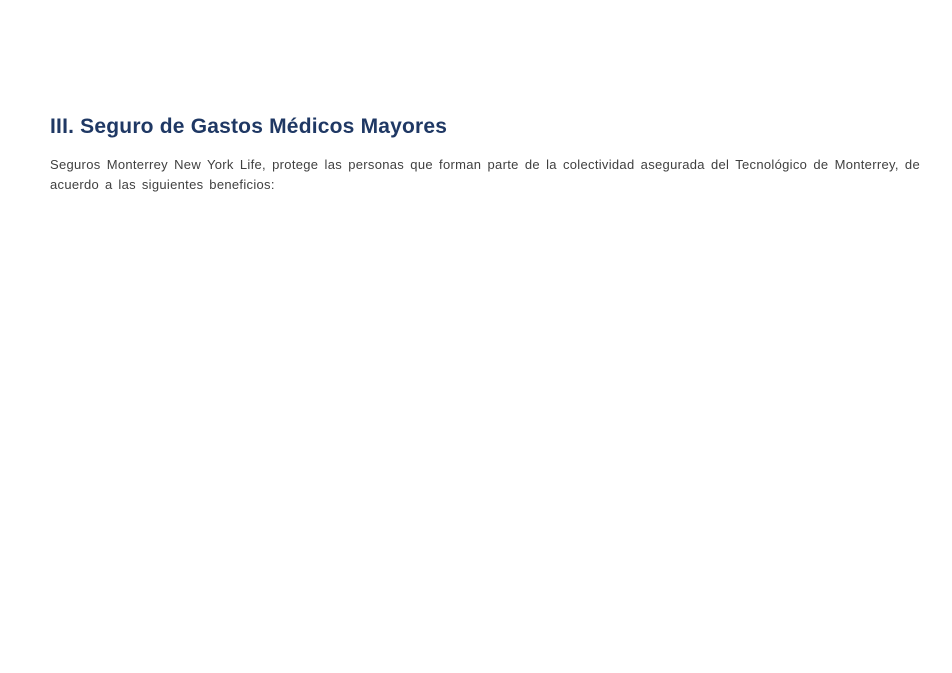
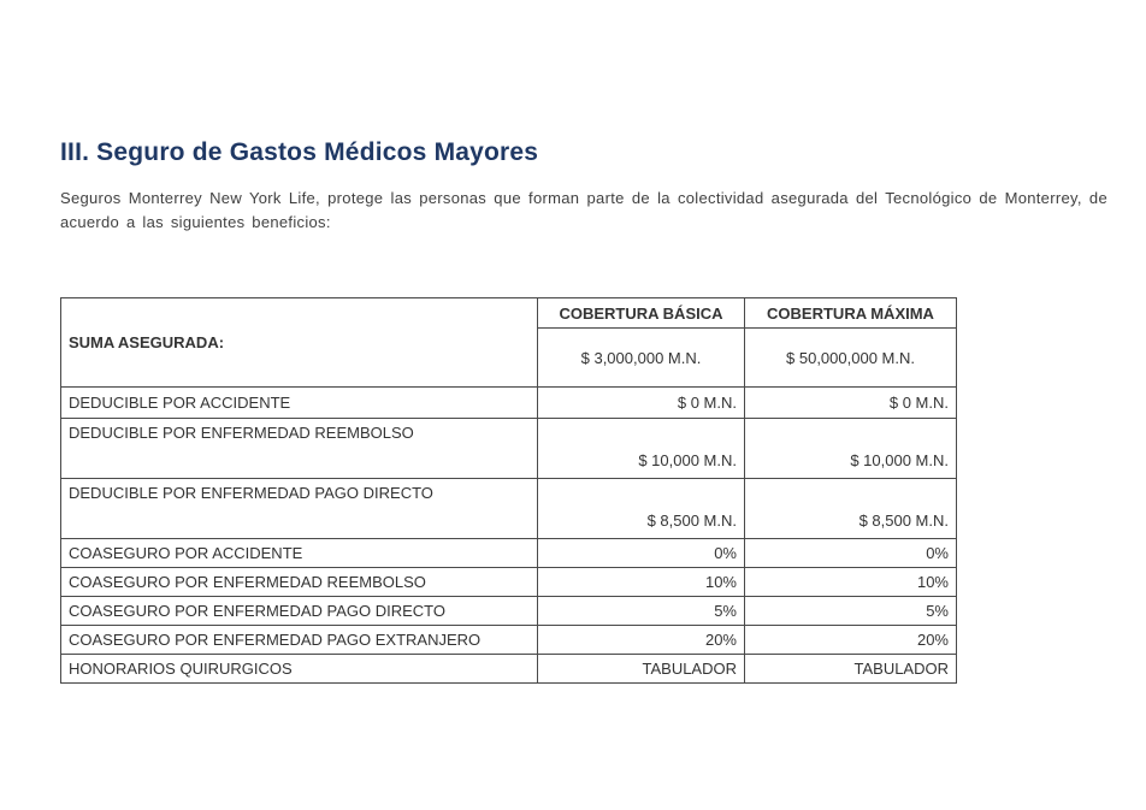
  III. Seguro de Gastos Médicos Mayores
  Seguros Monterrey New York Life, protege las personas que forman parte de la colectividad asegurada del Tecnológico de Monterrey, de acuerdo a las siguientes beneficios:
+ SUMA ASEGURADA:	COBERTURA BÁSICA	COBERTURA MÁXIMA
+ $ 3,000,000 M.N.	$ 50,000,000 M.N.
+ DEDUCIBLE POR ACCIDENTE	$ 0 M.N.	$ 0 M.N.
+ DEDUCIBLE POR ENFERMEDAD REEMBOLSO	$ 10,000 M.N.	$ 10,000 M.N.
+ DEDUCIBLE POR ENFERMEDAD PAGO DIRECTO	$ 8,500 M.N.	$ 8,500 M.N.
+ COASEGURO POR ACCIDENTE	0%	0%
+ COASEGURO POR ENFERMEDAD REEMBOLSO	10%	10%
+ COASEGURO POR ENFERMEDAD PAGO DIRECTO	5%	5%
+ COASEGURO POR ENFERMEDAD PAGO EXTRANJERO	20%	20%
+ HONORARIOS QUIRURGICOS	TABULADOR	TABULADOR
